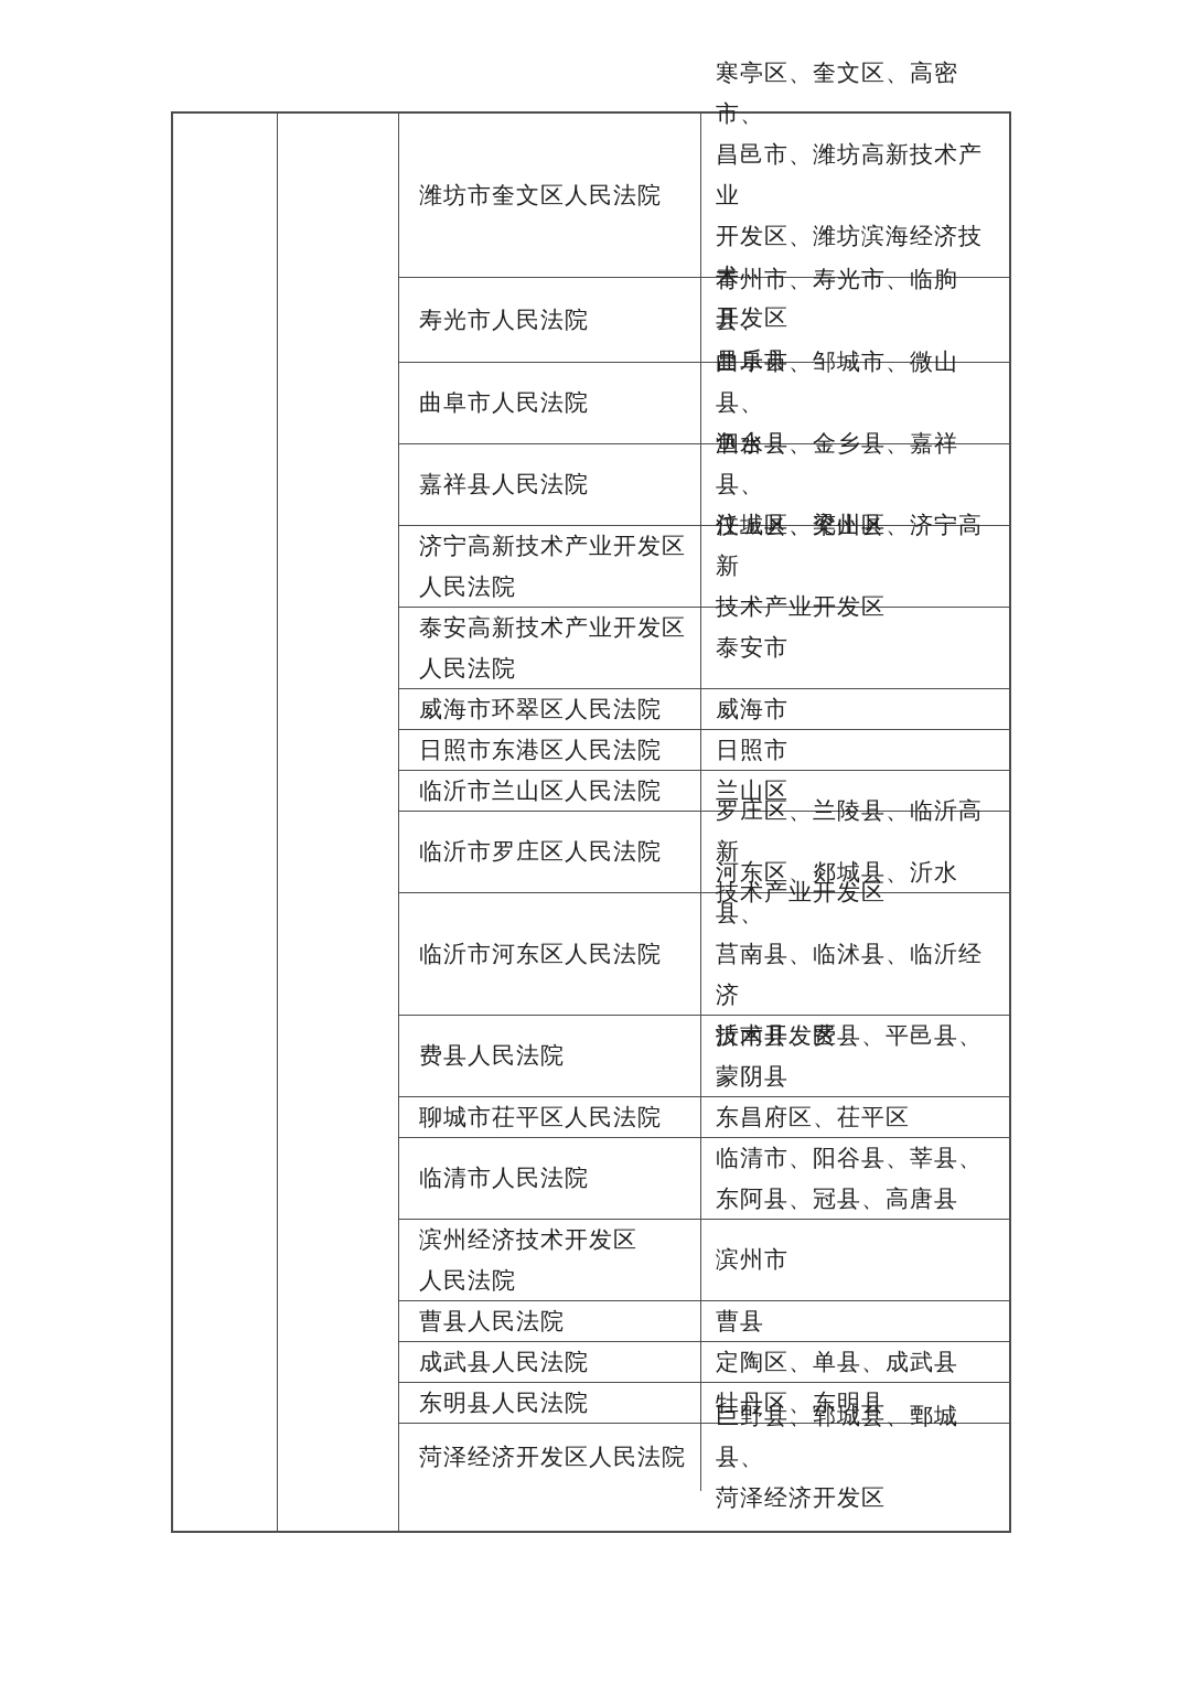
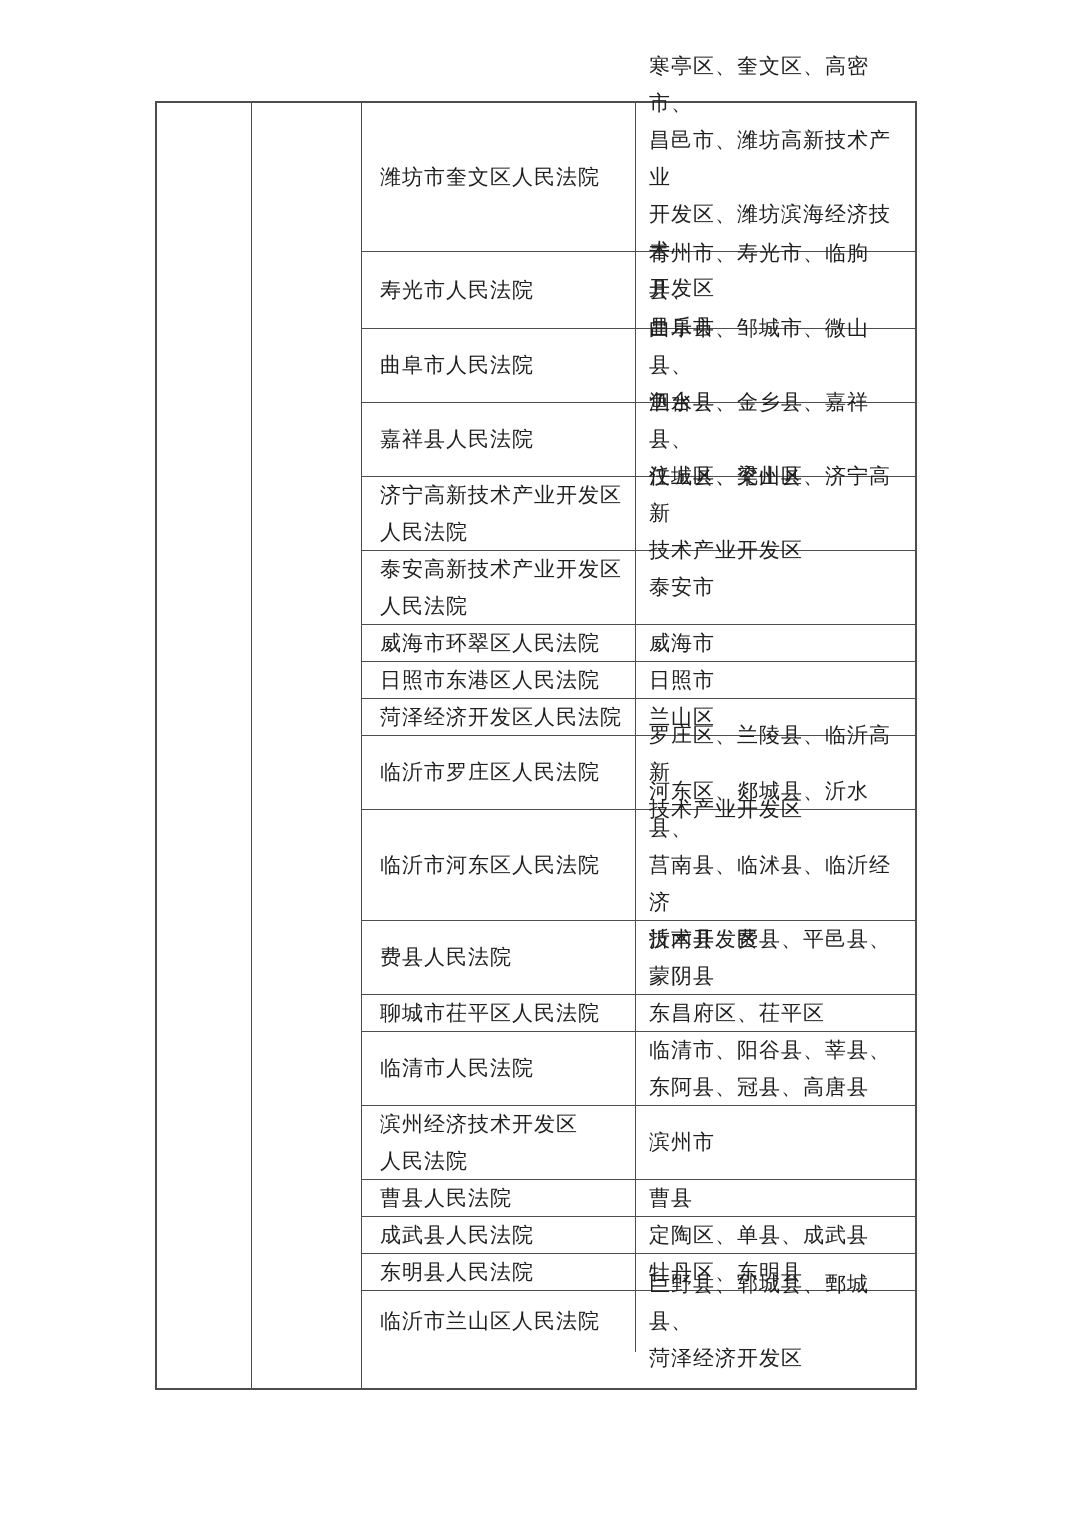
  潍坊市奎文区人民法院
  寒亭区、奎文区、高密市、
  昌邑市、潍坊高新技术产业
  开发区、潍坊滨海经济技术
  寿光市人民法院
  青州市、寿光市、临朐县、
  昌乐县
  曲阜市人民法院
  曲阜市、邹城市、微山县、
  嘉祥县人民法院
  鱼台县、金乡县、嘉祥县、
  济宁高新技术产业开发区
  人民法院
  任城区、兖州区、济宁高新
  技术产业开发区
  泰安高新技术产业开发区
  人民法院
  泰安市
  威海市环翠区人民法院
  威海市
  日照市东港区人民法院
  日照市
- 临沂市兰山区人民法院
+ 菏泽经济开发区人民法院
  兰山区
  临沂市罗庄区人民法院
  罗庄区、兰陵县、临沂高新
  临沂市河东区人民法院
  河东区、郯城县、沂水县、
  莒南县、临沭县、临沂经济
  费县人民法院
  沂南县、费县、平邑县、
  蒙阴县
  聊城市茌平区人民法院
  东昌府区、茌平区
  临清市人民法院
  临清市、阳谷县、莘县、
  东阿县、冠县、高唐县
  滨州经济技术开发区
  人民法院
  滨州市
  曹县人民法院
  曹县
  成武县人民法院
  定陶区、单县、成武县
  东明县人民法院
  牡丹区、东明县
- 菏泽经济开发区人民法院
+ 临沂市兰山区人民法院
  巨野县、郓城县、鄄城县、
  菏泽经济开发区
